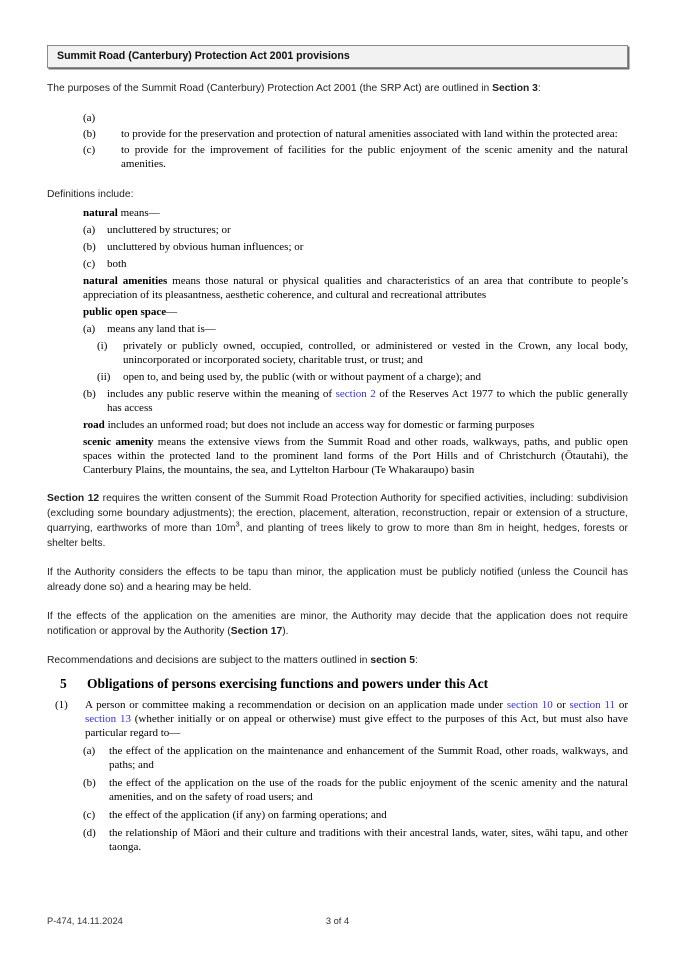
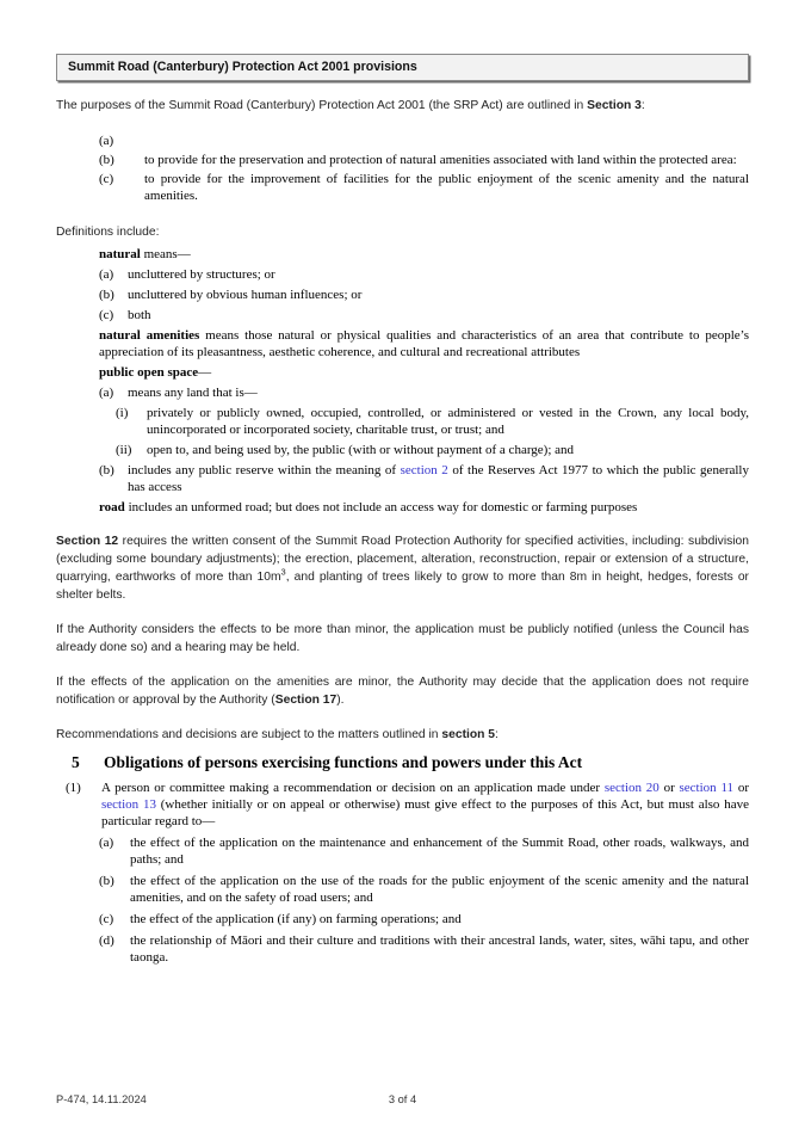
  Summit Road (Canterbury) Protection Act 2001 provisions
  The purposes of the Summit Road (Canterbury) Protection Act 2001 (the SRP Act) are outlined in Section 3:
  (a)
  (b)
  to provide for the preservation and protection of natural amenities associated with land within the protected area:
  (c)
  to provide for the improvement of facilities for the public enjoyment of the scenic amenity and the natural amenities.
  Definitions include:
  natural means—
  (a)
  uncluttered by structures; or
  (b)
  uncluttered by obvious human influences; or
  (c)
  both
  natural amenities means those natural or physical qualities and characteristics of an area that contribute to people’s appreciation of its pleasantness, aesthetic coherence, and cultural and recreational attributes
  public open space—
  (a)
  means any land that is—
  (i)
  privately or publicly owned, occupied, controlled, or administered or vested in the Crown, any local body, unincorporated or incorporated society, charitable trust, or trust; and
  (ii)
  open to, and being used by, the public (with or without payment of a charge); and
  (b)
  includes any public reserve within the meaning of section 2 of the Reserves Act 1977 to which the public generally has access
  road includes an unformed road; but does not include an access way for domestic or farming purposes
- scenic amenity means the extensive views from the Summit Road and other roads, walkways, paths, and public open spaces within the protected land to the prominent land forms of the Port Hills and of Christchurch (Ōtautahi), the Canterbury Plains, the mountains, the sea, and Lyttelton Harbour (Te Whakaraupo) basin
  Section 12 requires the written consent of the Summit Road Protection Authority for specified activities, including: subdivision (excluding some boundary adjustments); the erection, placement, alteration, reconstruction, repair or extension of a structure, quarrying, earthworks of more than 10m3, and planting of trees likely to grow to more than 8m in height, hedges, forests or shelter belts.
- If the Authority considers the effects to be tapu than minor, the application must be publicly notified (unless the Council has already done so) and a hearing may be held.
+ If the Authority considers the effects to be more than minor, the application must be publicly notified (unless the Council has already done so) and a hearing may be held.
  If the effects of the application on the amenities are minor, the Authority may decide that the application does not require notification or approval by the Authority (Section 17).
  Recommendations and decisions are subject to the matters outlined in section 5:
  5
  Obligations of persons exercising functions and powers under this Act
  (1)
- A person or committee making a recommendation or decision on an application made under section 10 or section 11 or section 13 (whether initially or on appeal or otherwise) must give effect to the purposes of this Act, but must also have particular regard to—
+ A person or committee making a recommendation or decision on an application made under section 20 or section 11 or section 13 (whether initially or on appeal or otherwise) must give effect to the purposes of this Act, but must also have particular regard to—
  (a)
  the effect of the application on the maintenance and enhancement of the Summit Road, other roads, walkways, and paths; and
  (b)
  the effect of the application on the use of the roads for the public enjoyment of the scenic amenity and the natural amenities, and on the safety of road users; and
  (c)
  the effect of the application (if any) on farming operations; and
  (d)
  the relationship of Māori and their culture and traditions with their ancestral lands, water, sites, wāhi tapu, and other taonga.
  P-474, 14.11.2024
  3 of 4
